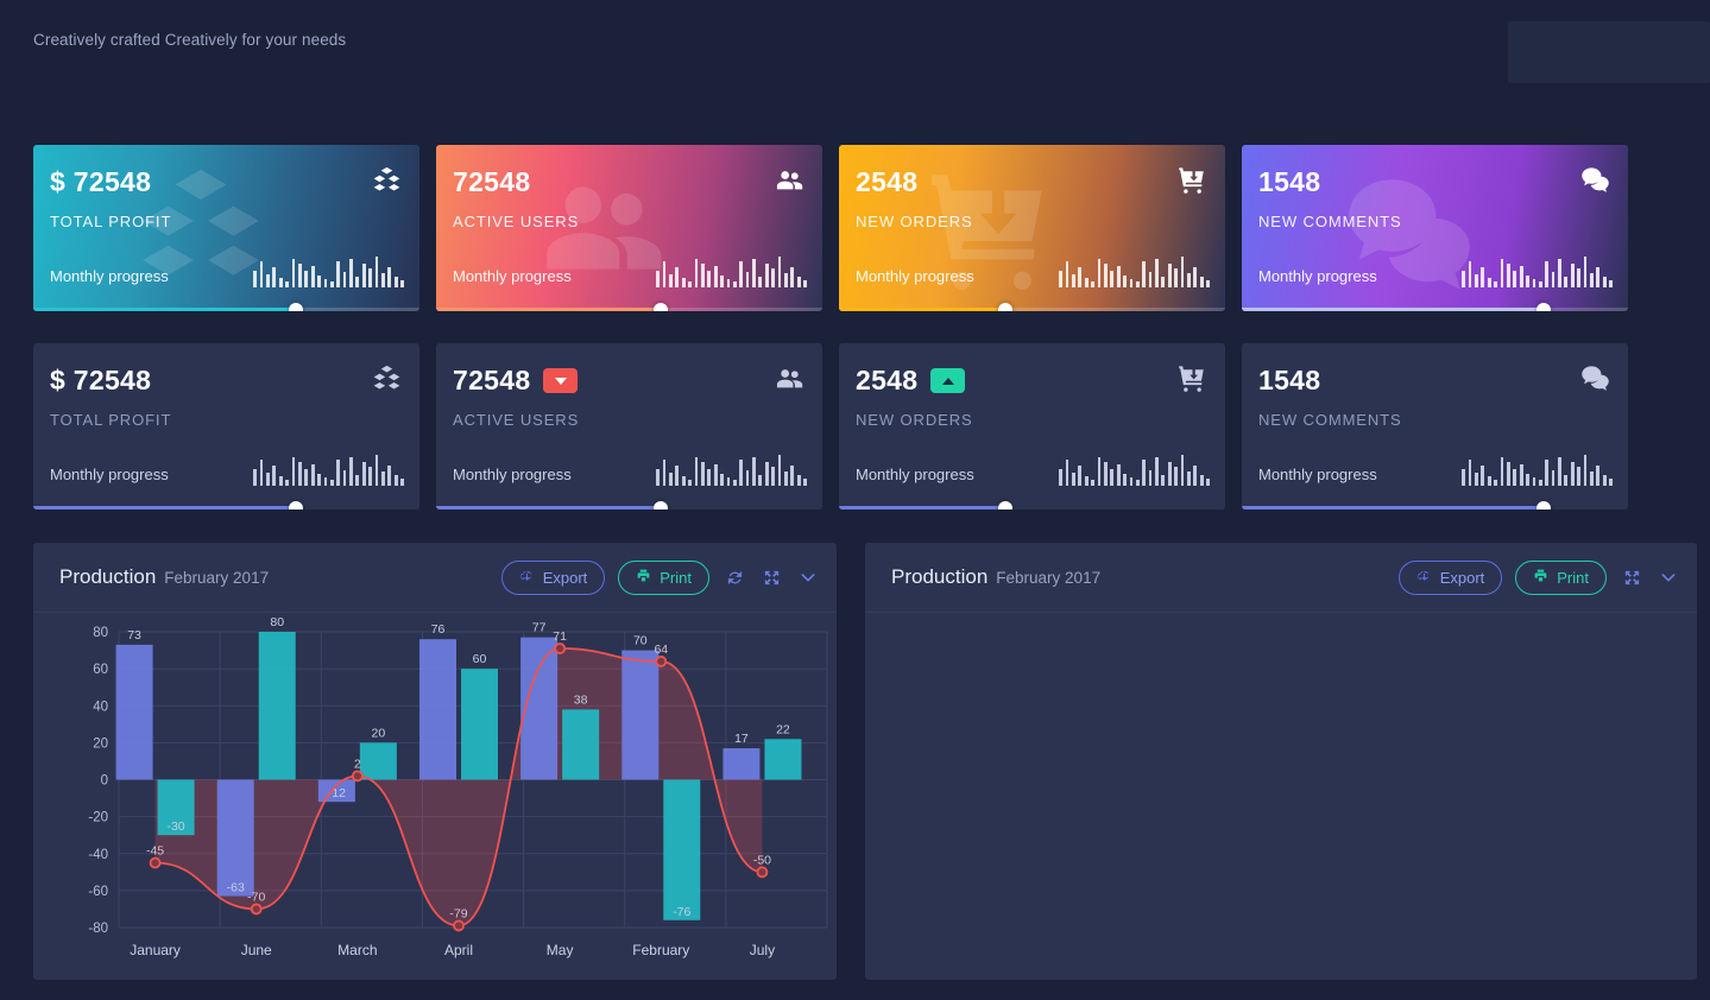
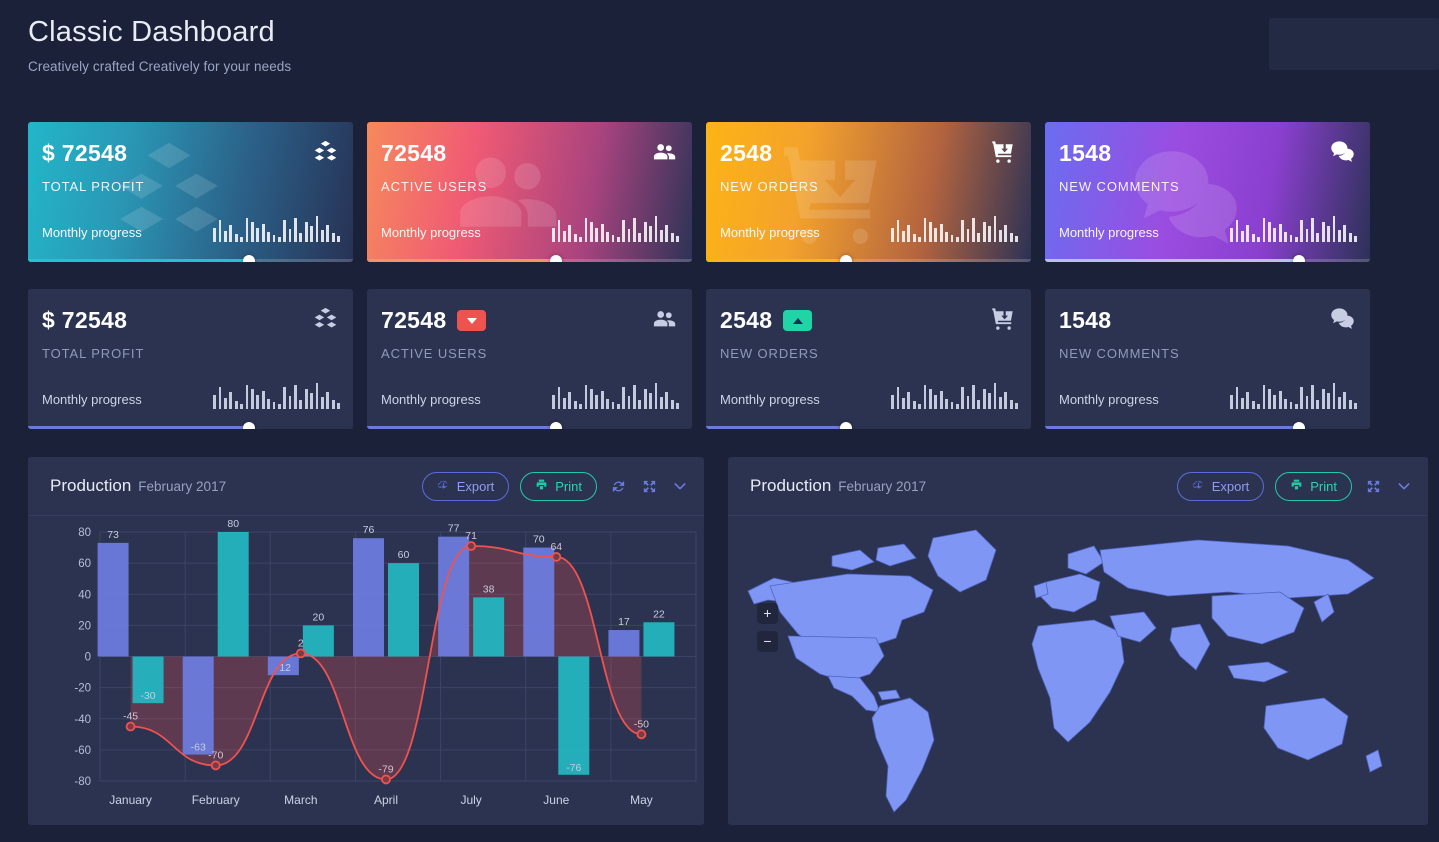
+ Classic Dashboard
  Creatively crafted Creatively for your needs
  $ 72548
  TOTAL PROFIT
  Monthly progress
  72548
  ACTIVE USERS
  Monthly progress
  2548
  NEW ORDERS
  Monthly progress
  1548
  NEW COMMENTS
  Monthly progress
  $ 72548
  TOTAL PROFIT
  Monthly progress
  72548
  ACTIVE USERS
  Monthly progress
  2548
  NEW ORDERS
  Monthly progress
  1548
  NEW COMMENTS
  Monthly progress
  Production February 2017
  Export
  Print
  80
  60
  40
  20
  0
  -20
  -40
  -60
  -80
  73
  -30
  -63
  80
  20
  76
  60
  77
  38
  70
  -76
  17
  22
  -45
  -70
  2
  -79
  71
  64
  -50
  January
- June
+ February
  March
  April
- May
+ July
- February
+ June
- July
+ May
  Production February 2017
  Export
  Print
+ +
+ −
